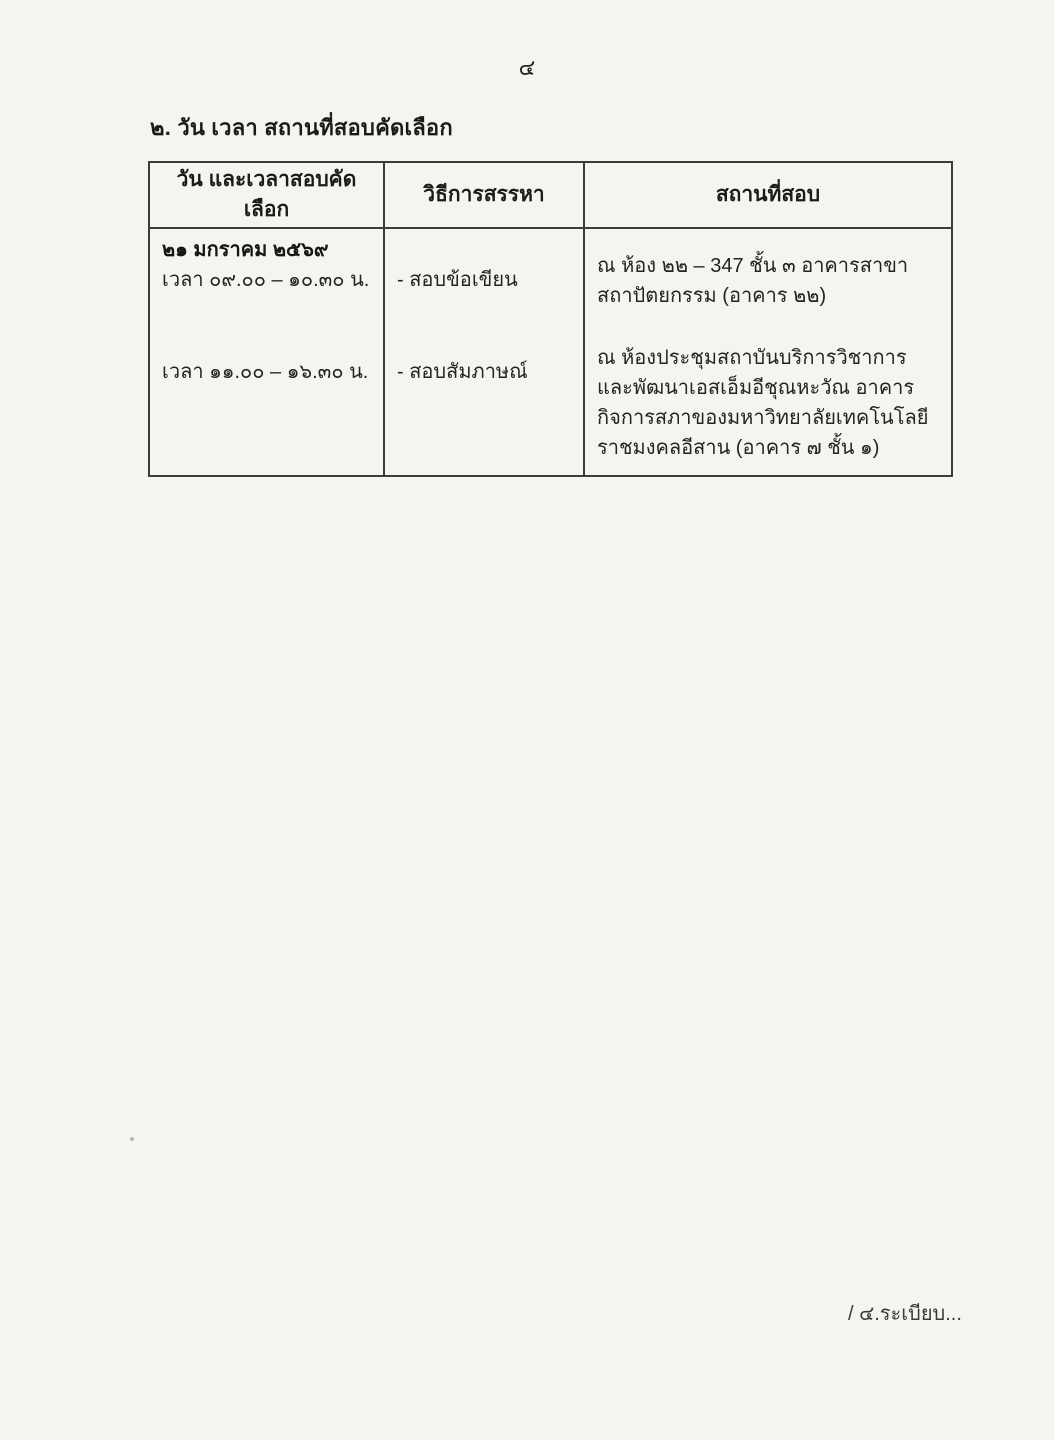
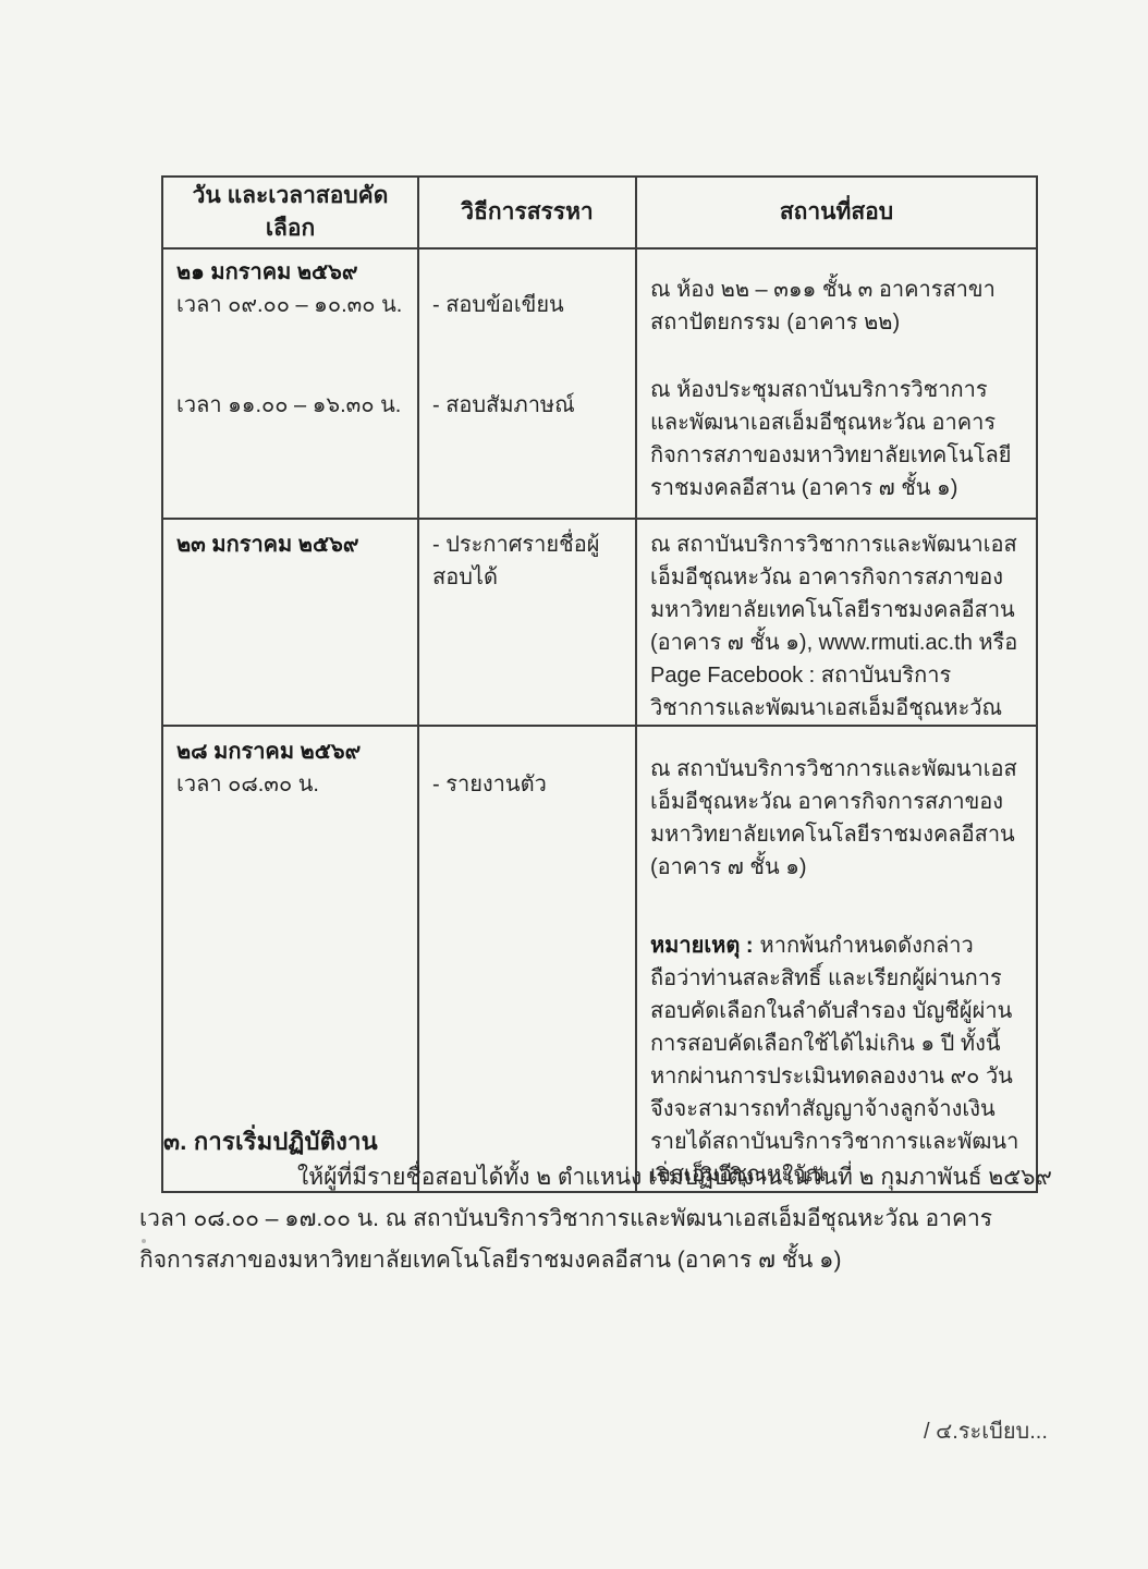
- ๔
- ๒. วัน เวลา สถานที่สอบคัดเลือก
  วัน และเวลาสอบคัดเลือก	วิธีการสรรหา	สถานที่สอบ
- ๒๑ มกราคม ๒๕๖๙ เวลา ๐๙.๐๐ – ๑๐.๓๐ น. เวลา ๑๑.๐๐ – ๑๖.๓๐ น.	- สอบข้อเขียน - สอบสัมภาษณ์	ณ ห้อง ๒๒ – 347 ชั้น ๓ อาคารสาขาสถาปัตยกรรม (อาคาร ๒๒) ณ ห้องประชุมสถาบันบริการวิชาการและพัฒนาเอสเอ็มอีชุณหะวัณ อาคารกิจการสภาของมหาวิทยาลัยเทคโนโลยีราชมงคลอีสาน (อาคาร ๗ ชั้น ๑)
+ ๒๑ มกราคม ๒๕๖๙ เวลา ๐๙.๐๐ – ๑๐.๓๐ น. เวลา ๑๑.๐๐ – ๑๖.๓๐ น.	- สอบข้อเขียน - สอบสัมภาษณ์	ณ ห้อง ๒๒ – ๓๑๑ ชั้น ๓ อาคารสาขาสถาปัตยกรรม (อาคาร ๒๒) ณ ห้องประชุมสถาบันบริการวิชาการและพัฒนาเอสเอ็มอีชุณหะวัณ อาคารกิจการสภาของมหาวิทยาลัยเทคโนโลยีราชมงคลอีสาน (อาคาร ๗ ชั้น ๑)
+ ๒๓ มกราคม ๒๕๖๙	- ประกาศรายชื่อผู้สอบได้	ณ สถาบันบริการวิชาการและพัฒนาเอสเอ็มอีชุณหะวัณ อาคารกิจการสภาของมหาวิทยาลัยเทคโนโลยีราชมงคลอีสาน (อาคาร ๗ ชั้น ๑), www.rmuti.ac.th หรือ Page Facebook : สถาบันบริการวิชาการและพัฒนาเอสเอ็มอีชุณหะวัณ
+ ๒๘ มกราคม ๒๕๖๙ เวลา ๐๘.๓๐ น.	- รายงานตัว	ณ สถาบันบริการวิชาการและพัฒนาเอสเอ็มอีชุณหะวัณ อาคารกิจการสภาของมหาวิทยาลัยเทคโนโลยีราชมงคลอีสาน (อาคาร ๗ ชั้น ๑) หมายเหตุ : หากพ้นกำหนดดังกล่าว ถือว่าท่านสละสิทธิ์ และเรียกผู้ผ่านการสอบคัดเลือกในลำดับสำรอง บัญชีผู้ผ่านการสอบคัดเลือกใช้ได้ไม่เกิน ๑ ปี ทั้งนี้หากผ่านการประเมินทดลองงาน ๙๐ วัน จึงจะสามารถทำสัญญาจ้างลูกจ้างเงินรายได้สถาบันบริการวิชาการและพัฒนาเอสเอ็มอีชุณหะวัณ
+ ๓. การเริ่มปฏิบัติงาน
+ ให้ผู้ที่มีรายชื่อสอบได้ทั้ง ๒ ตำแหน่ง เริ่มปฏิบัติงานในวันที่ ๒ กุมภาพันธ์ ๒๕๖๙ เวลา ๐๘.๐๐ – ๑๗.๐๐ น. ณ สถาบันบริการวิชาการและพัฒนาเอสเอ็มอีชุณหะวัณ อาคารกิจการสภาของมหาวิทยาลัยเทคโนโลยีราชมงคลอีสาน (อาคาร ๗ ชั้น ๑)
  / ๔.ระเบียบ...
